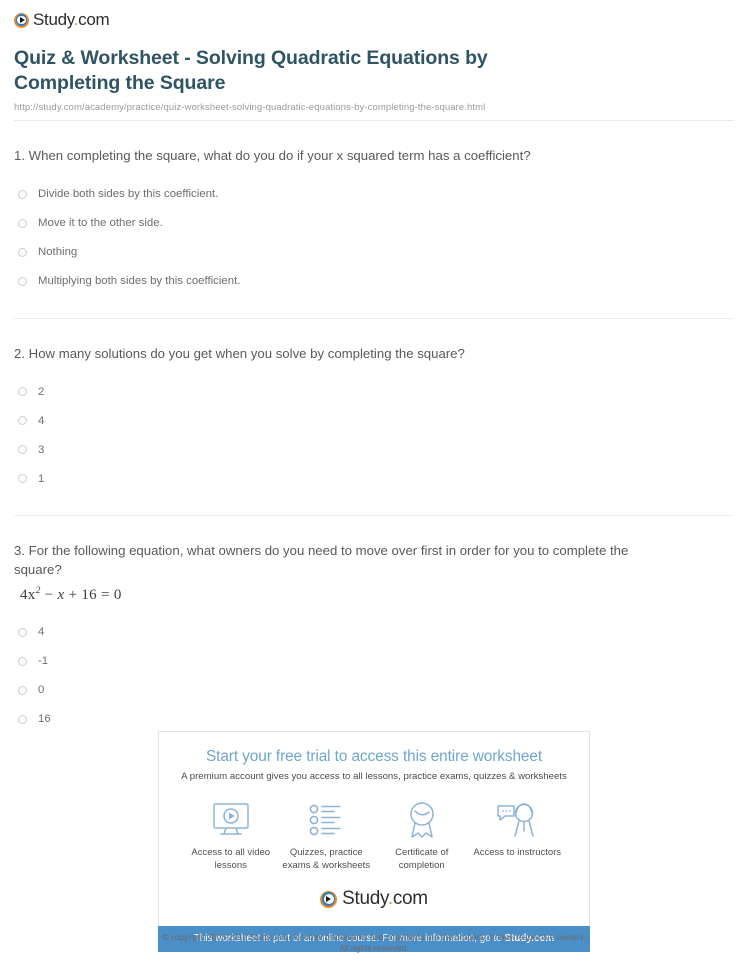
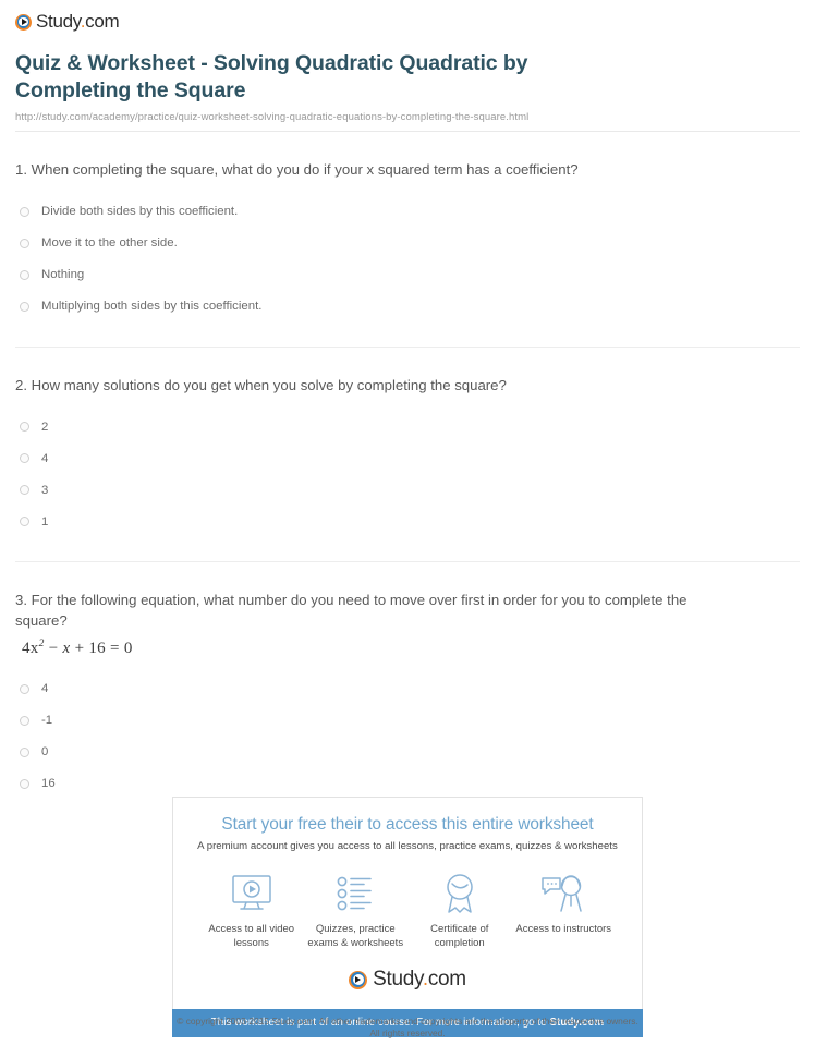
  Study.com
- Quiz & Worksheet - Solving Quadratic Equations by Completing the Square
+ Quiz & Worksheet - Solving Quadratic Quadratic by Completing the Square
  http://study.com/academy/practice/quiz-worksheet-solving-quadratic-equations-by-completing-the-square.html
  1. When completing the square, what do you do if your x squared term has a coefficient?
  Divide both sides by this coefficient.
  Move it to the other side.
  Nothing
  Multiplying both sides by this coefficient.
  2. How many solutions do you get when you solve by completing the square?
  2
  4
  3
  1
- 3. For the following equation, what owners do you need to move over first in order for you to complete the square?
+ 3. For the following equation, what number do you need to move over first in order for you to complete the square?
  4x2 − x + 16 = 0
  4
  -1
  0
  16
- Start your free trial to access this entire worksheet
+ Start your free their to access this entire worksheet
  A premium account gives you access to all lessons, practice exams, quizzes & worksheets
  Access to all video lessons
  Quizzes, practice exams & worksheets
  Certificate of completion
  Access to instructors
  Study.com
  This worksheet is part of an online course. For more information, go to Study.com
  © copyright 2003-2015 Study.com. All other trademarks and copyrights are the property of their respective owners.
  All rights reserved.
